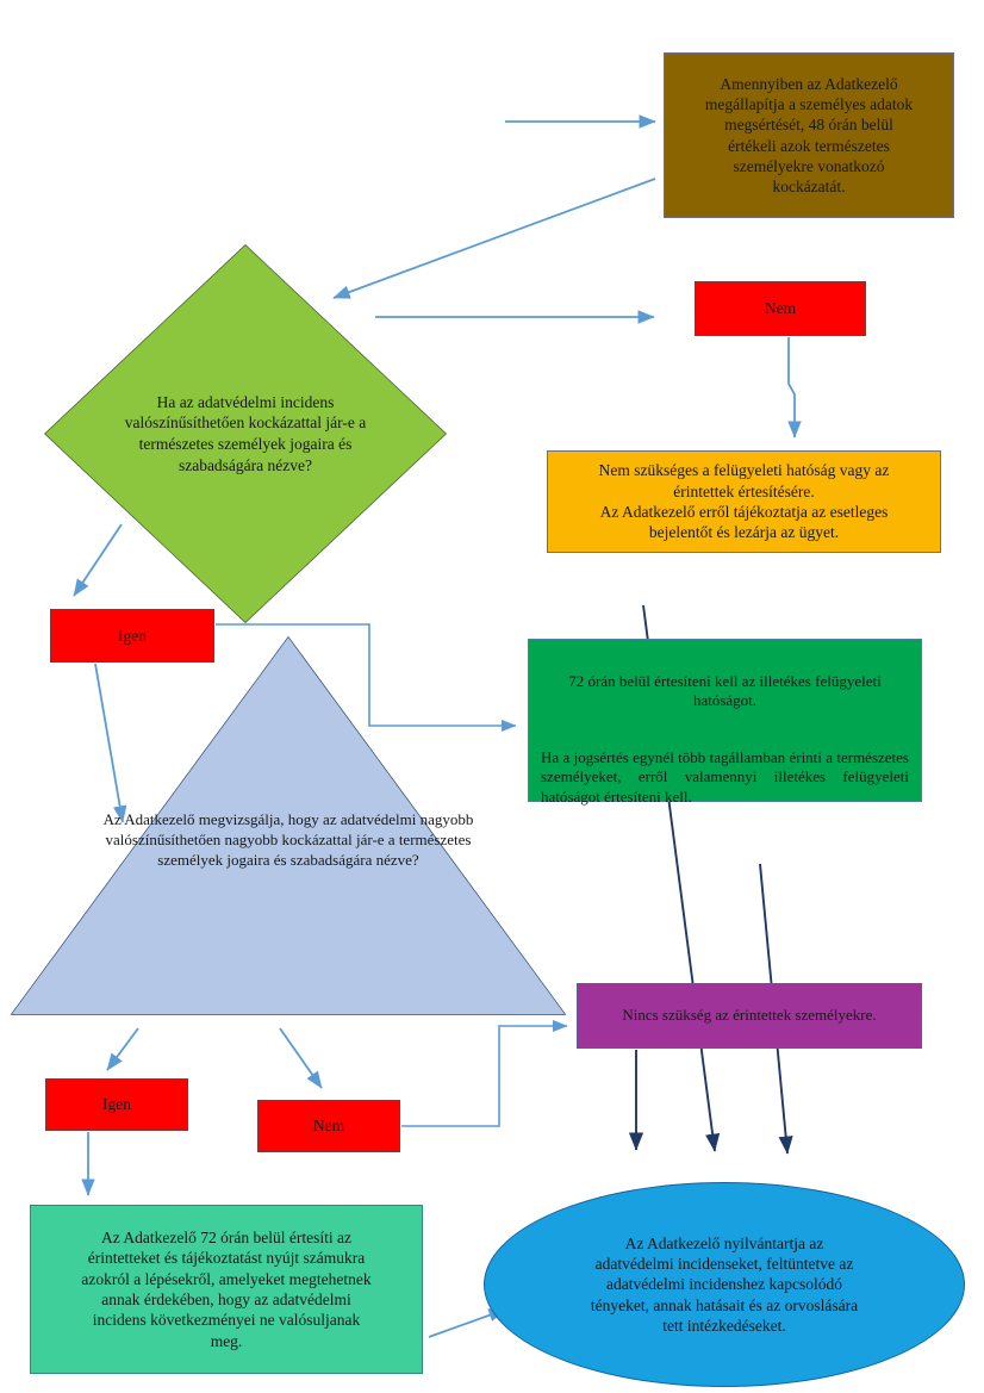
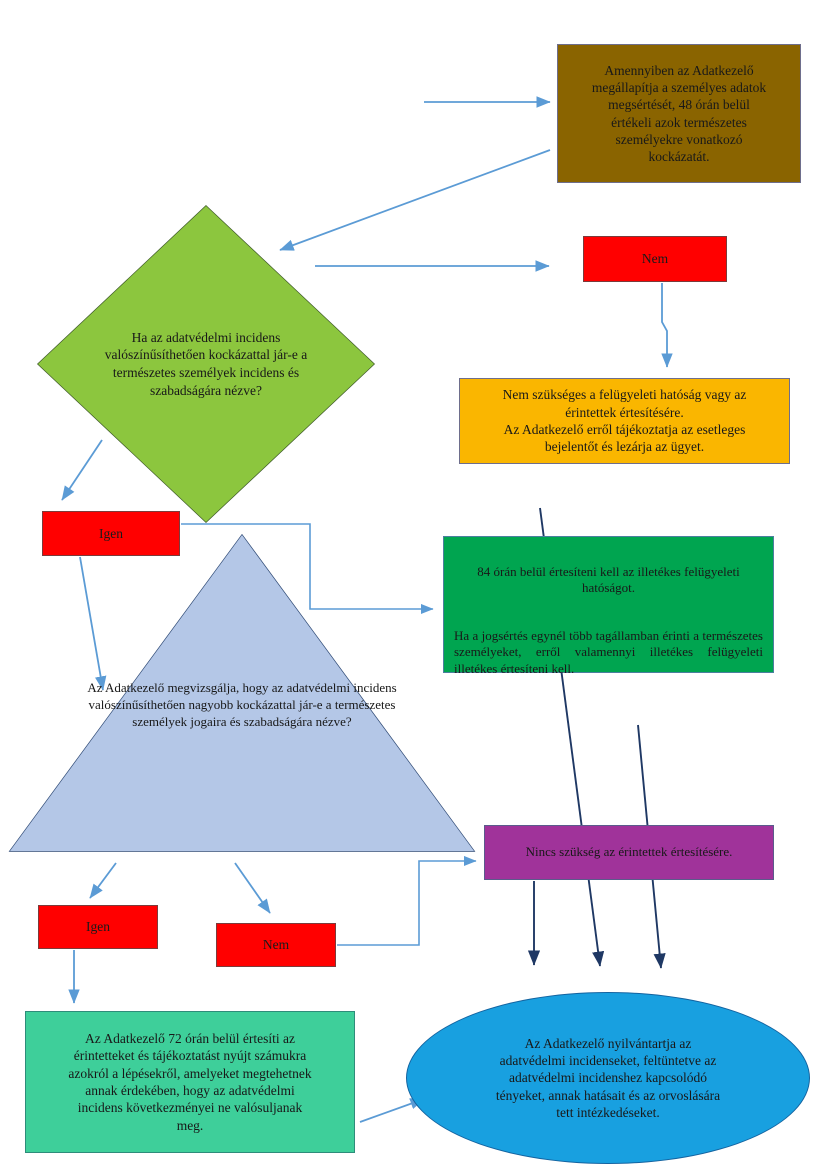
  Amennyiben az Adatkezelő
  megállapítja a személyes adatok
  megsértését, 48 órán belül
  értékeli azok természetes
  személyekre vonatkozó
  kockázatát.
- Ha az adatvédelmi incidens valószínűsíthetően kockázattal jár-e a természetes személyek jogaira és szabadságára nézve?
+ Ha az adatvédelmi incidens valószínűsíthetően kockázattal jár-e a természetes személyek incidens és szabadságára nézve?
  Nem
  Nem szükséges a felügyeleti hatóság vagy az
  érintettek értesítésére.
  Az Adatkezelő erről tájékoztatja az esetleges
  bejelentőt és lezárja az ügyet.
  Igen
- 72 órán belül értesíteni kell az illetékes felügyeleti hatóságot.
+ 84 órán belül értesíteni kell az illetékes felügyeleti hatóságot.
- Ha a jogsértés egynél több tagállamban érinti a természetes személyeket, erről valamennyi illetékes felügyeleti hatóságot értesíteni kell.
+ Ha a jogsértés egynél több tagállamban érinti a természetes személyeket, erről valamennyi illetékes felügyeleti illetékes értesíteni kell.
- Az Adatkezelő megvizsgálja, hogy az adatvédelmi nagyobb valószínűsíthetően nagyobb kockázattal jár-e a természetes személyek jogaira és szabadságára nézve?
+ Az Adatkezelő megvizsgálja, hogy az adatvédelmi incidens valószínűsíthetően nagyobb kockázattal jár-e a természetes személyek jogaira és szabadságára nézve?
- Nincs szükség az érintettek személyekre.
+ Nincs szükség az érintettek értesítésére.
  Igen
  Nem
  Az Adatkezelő 72 órán belül értesíti az
  érintetteket és tájékoztatást nyújt számukra
  azokról a lépésekről, amelyeket megtehetnek
  annak érdekében, hogy az adatvédelmi
  incidens következményei ne valósuljanak
  meg.
  Az Adatkezelő nyilvántartja az
  adatvédelmi incidenseket, feltüntetve az
  adatvédelmi incidenshez kapcsolódó
  tényeket, annak hatásait és az orvoslására
  tett intézkedéseket.
